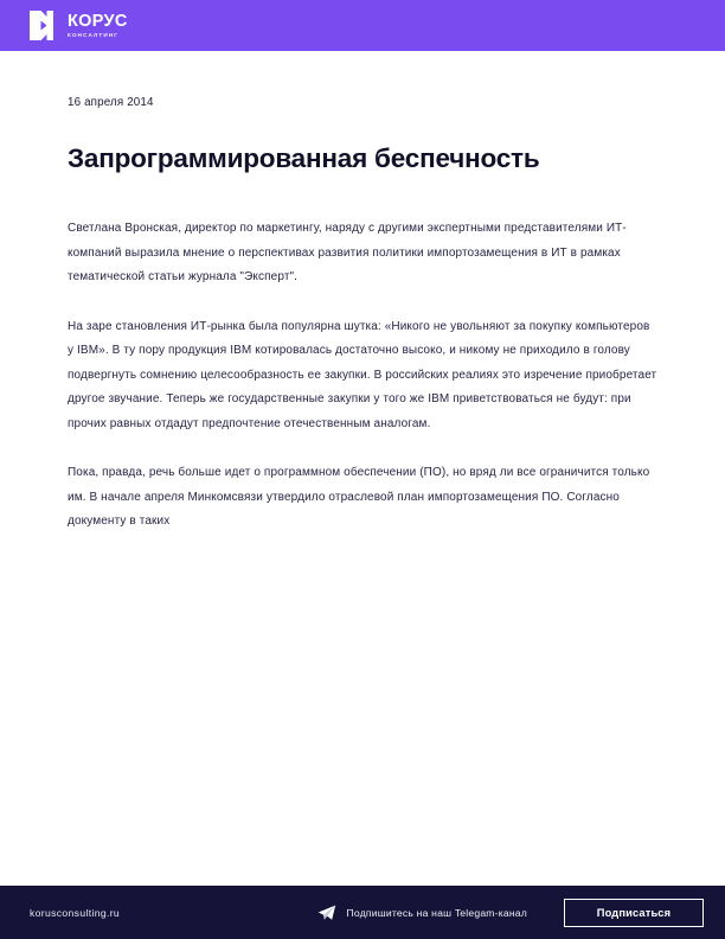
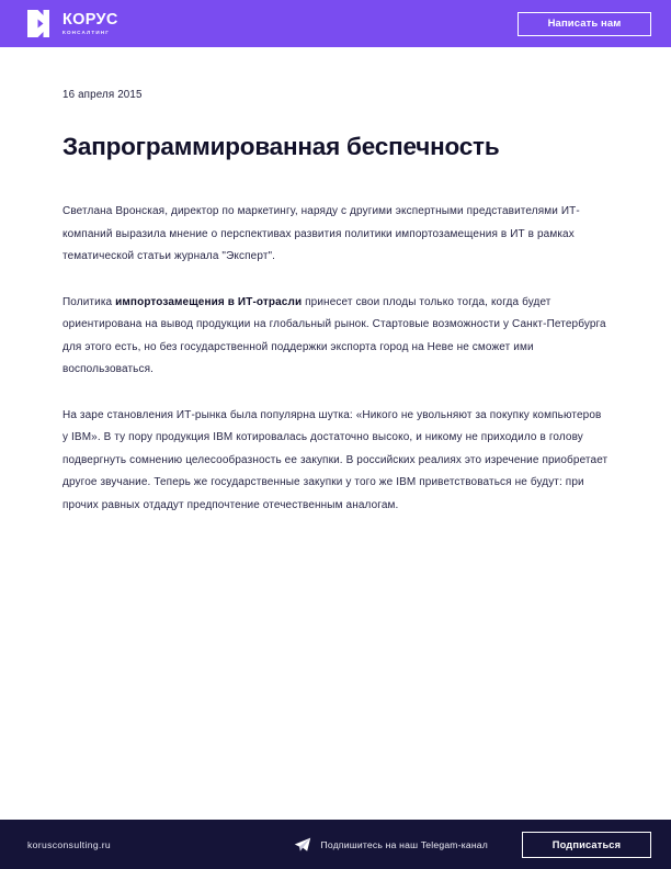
  КОРУС
+ Написать нам
- 16 апреля 2014
+ 16 апреля 2015
  Запрограммированная беспечность
  Светлана Вронская, директор по маркетингу, наряду с другими экспертными представителями ИТ-компаний выразила мнение о перспективах развития политики импортозамещения в ИТ в рамках тематической статьи журнала "Эксперт".
+ Политика импортозамещения в ИТ-отрасли принесет свои плоды только тогда, когда будет ориентирована на вывод продукции на глобальный рынок. Стартовые возможности у Санкт-Петербурга для этого есть, но без государственной поддержки экспорта город на Неве не сможет ими воспользоваться.
  На заре становления ИТ-рынка была популярна шутка: «Никого не увольняют за покупку компьютеров у IBM». В ту пору продукция IBM котировалась достаточно высоко, и никому не приходило в голову подвергнуть сомнению целесообразность ее закупки. В российских реалиях это изречение приобретает другое звучание. Теперь же государственные закупки у того же IBM приветствоваться не будут: при прочих равных отдадут предпочтение отечественным аналогам.
- Пока, правда, речь больше идет о программном обеспечении (ПО), но вряд ли все ограничится только им. В начале апреля Минкомсвязи утвердило отраслевой план импортозамещения ПО. Согласно документу в таких
  korusconsulting.ru
  Подпишитесь на наш Telegam-канал
  Подписаться
